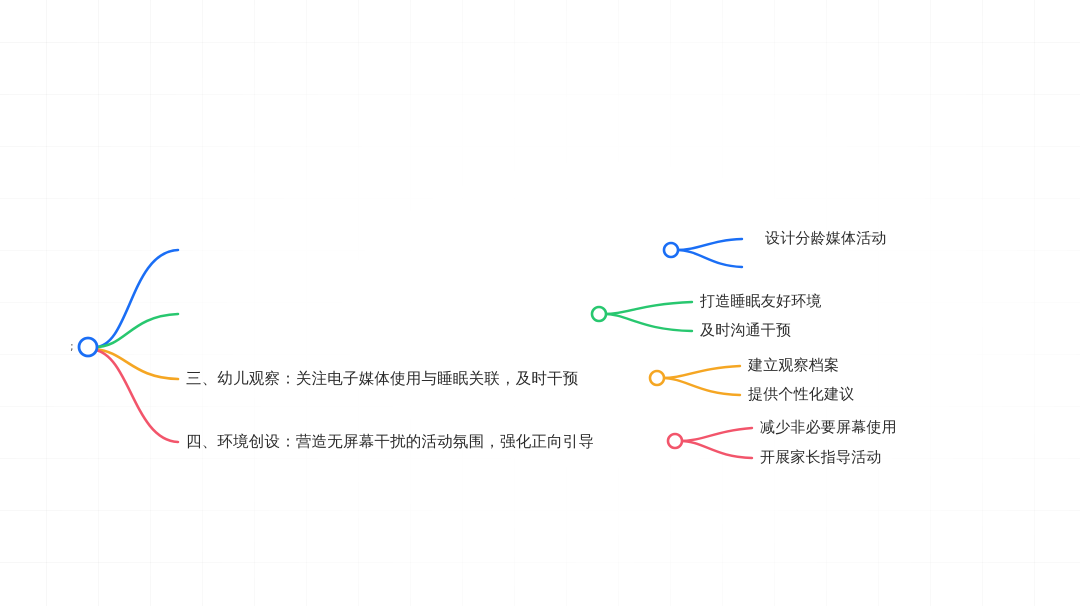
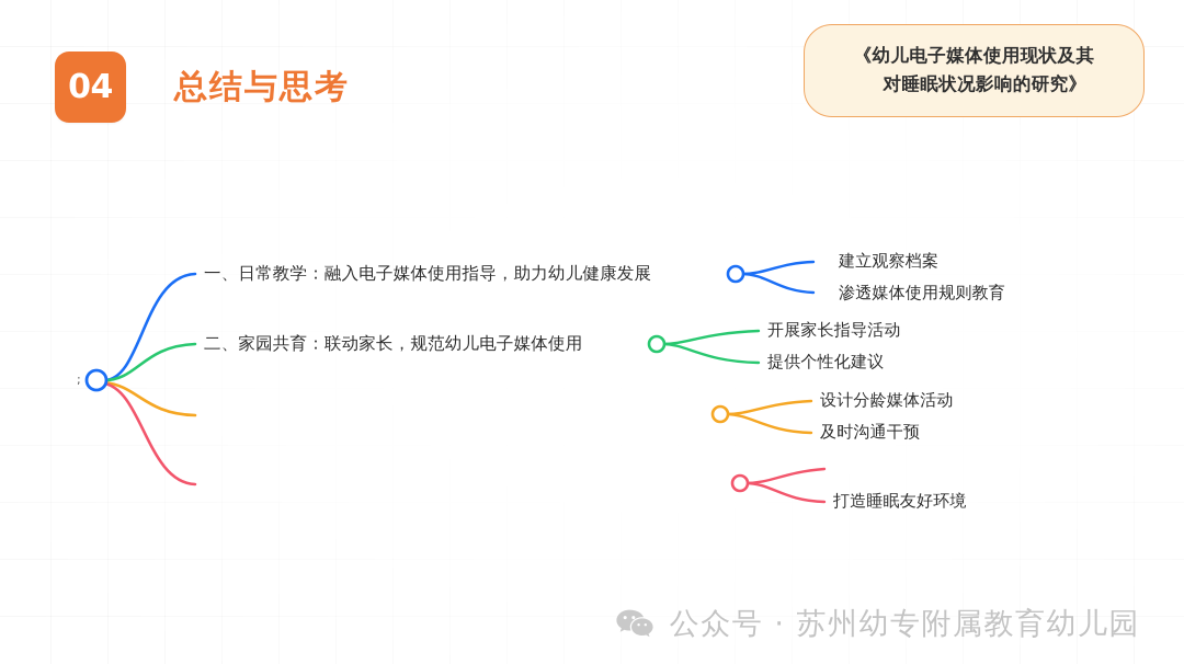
+ 04
+ 总结与思考
+ 《幼儿电子媒体使用现状及其
+ 对睡眠状况影响的研究》
  ;
+ 一、日常教学：融入电子媒体使用指导，助力幼儿健康发展
- 设计分龄媒体活动
+ 建立观察档案
+ 渗透媒体使用规则教育
+ 二、家园共育：联动家长，规范幼儿电子媒体使用
- 打造睡眠友好环境
+ 开展家长指导活动
- 及时沟通干预
+ 提供个性化建议
- 三、幼儿观察：关注电子媒体使用与睡眠关联，及时干预
- 建立观察档案
+ 设计分龄媒体活动
- 提供个性化建议
+ 及时沟通干预
- 四、环境创设：营造无屏幕干扰的活动氛围，强化正向引导
- 减少非必要屏幕使用
- 开展家长指导活动
+ 打造睡眠友好环境
+ 公众号 · 苏州幼专附属教育幼儿园
